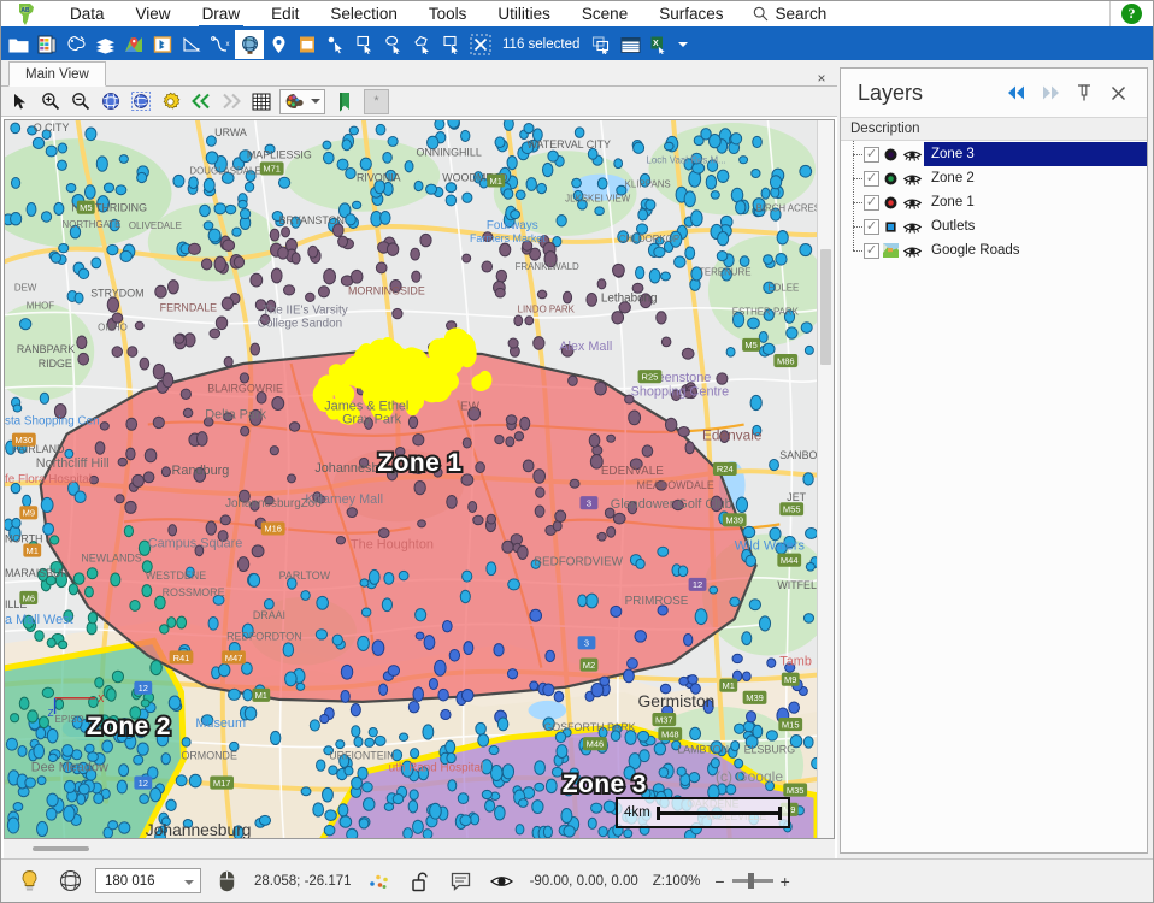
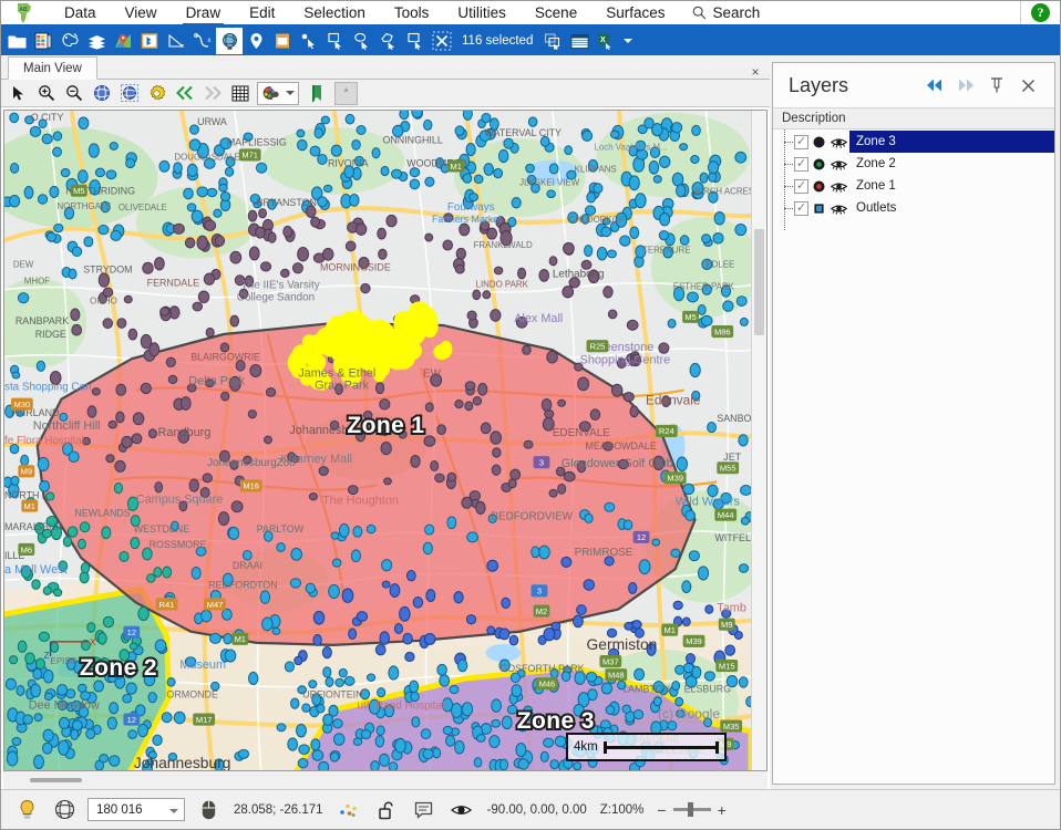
  Data
  View
  Draw
  Edit
  Selection
  Tools
  Utilities
  Scene
  Surfaces
  Search
  ?
  116 selected
  Main View
  ×
  *
  X
  Z
  O CITY
  URWA
  WATERVAL CITY
  MAPLIESSIG
  ONNINGHILL
  DOUGLASDALE
  RIVONIA
  Loch Vaal Res M...
  BIRCH ACRE
  NTHRIDING
  BRYANSTON
  JLKSKEI VIEW
  KLIPPANS
  CHLOORKOP
  NORTHGATE
  OLIVEDALE
  Fourways
  Farmers Market
  DEW
  STRYDOM
  MORNINGSIDE
  Lethabong
  TERENURE
  EDLEE
  FERNDALE
  The IIE's Varsity
  College Sandon
  LINDO PARK
  ESTHER PARK
  MHOF
  OMHO
  RANBPARK
  RIDGE
  BLAIRGOWRIE
  FRANKLWALD
  Alex Mall
  enstone
  Shopping Centre
  sta Shopping Cen
  FAIRLAND
  Northcliff Hill
  fe Flora Hospital
  Delta Park
  James & Ethel
  Gray Park
  EW
  Edenvale
  Randburg
  Johannesburg
  EDENVALE
  SANBO
  MEADOWDALE
  MARAISBUR
  NORTH
  Campus Square
  Killarney Mall
  JohannesburgZoo
  Glendower Golf Club
  JET
  NEWLANDS
  WESTDENE
  ROSSMORE
  PARLTOW
  The Houghton
  BEDFORDVIEW
  Wild Waters
  WITFEL
  ILL
  a Mall West
  DRAAI
  REDFORDTON
  PRIMROSE
  Germiston
  GOSFORTH PARK
  LAMBTON
  ELSBURG
  Museum
  ORMONDE
  URFIONTEIN
  OAKDENE
  Johannesburg
  uth Rand Hospital
  Tamb
  WOLEVILLE
  Dee Meadow
  EPISO
  M5
  M71
  M1
  M6
  M5
  M86
  M39
  M55
  M44
  M30
  M16
  M9
  M1
  R41
  M47
  M1
  R24
  R25
  12
  3
  3
  M2
  12
  12
  M17
  M1
  M37
  M48
  M46
  M39
  M15
  M35
  M9
  M9
  Zone 1
  Zone 2
  Zone 3
  (c) Google
  4km
  Layers
  Description
  Zone 3
  Zone 2
  Zone 1
  Outlets
- Google Roads
  180 016
  28.058; -26.171
  -90.00, 0.00, 0.00
  Z:100%
  −
  +
